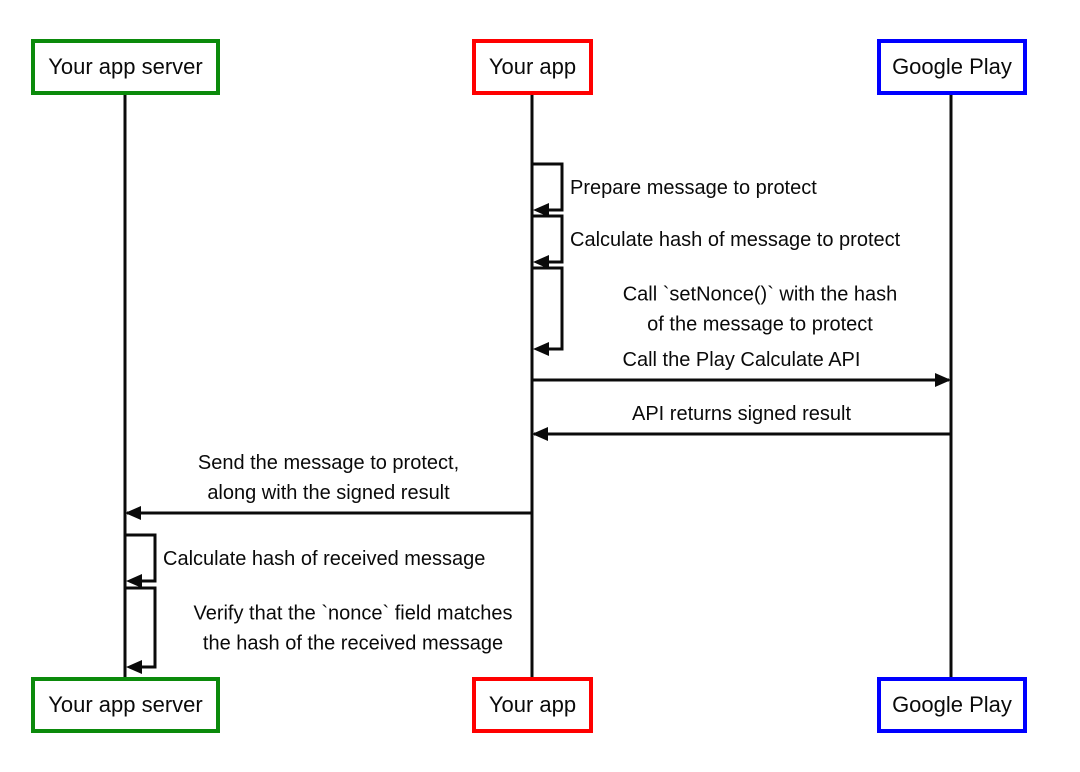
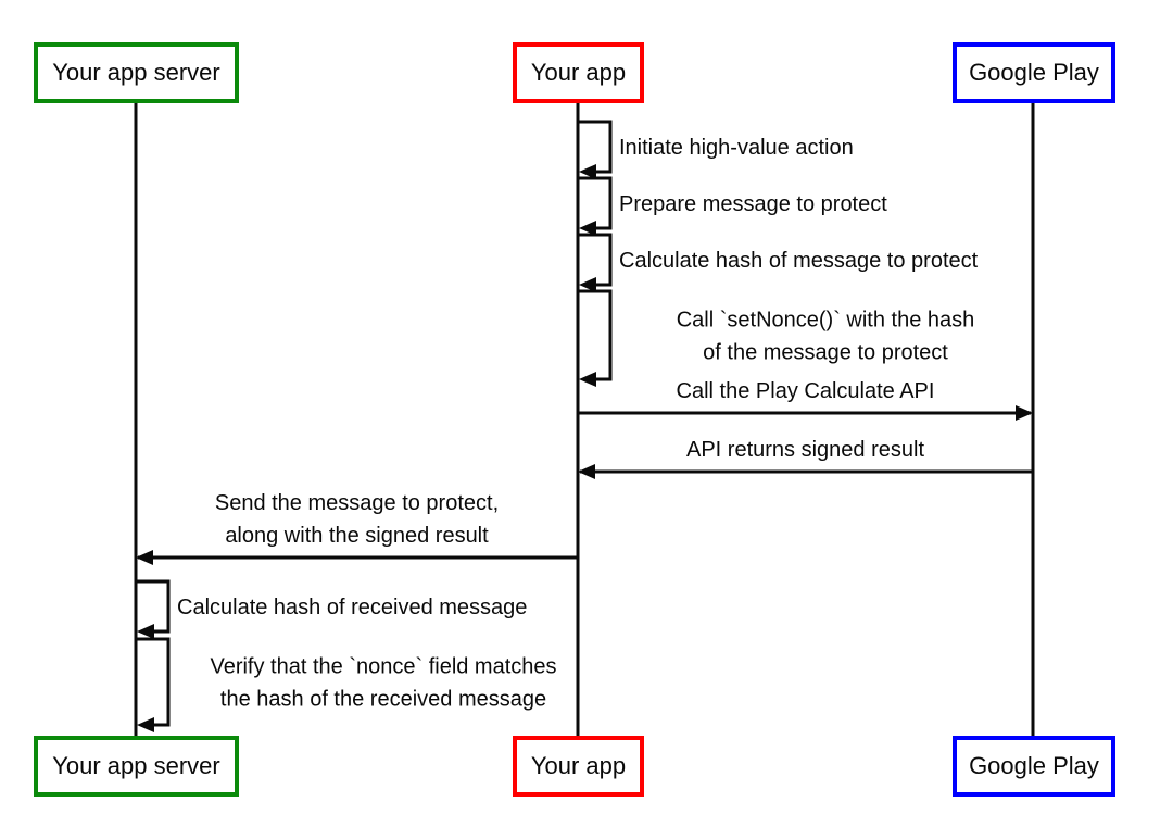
  Call the Play Calculate API
  API returns signed result
  Send the message to protect,
  along with the signed result
+ Initiate high-value action
  Prepare message to protect
  Calculate hash of message to protect
  Call `setNonce()` with the hash
  of the message to protect
  Calculate hash of received message
  Verify that the `nonce` field matches
  the hash of the received message
  Your app server
  Your app server
  Your app
  Your app
  Google Play
  Google Play
